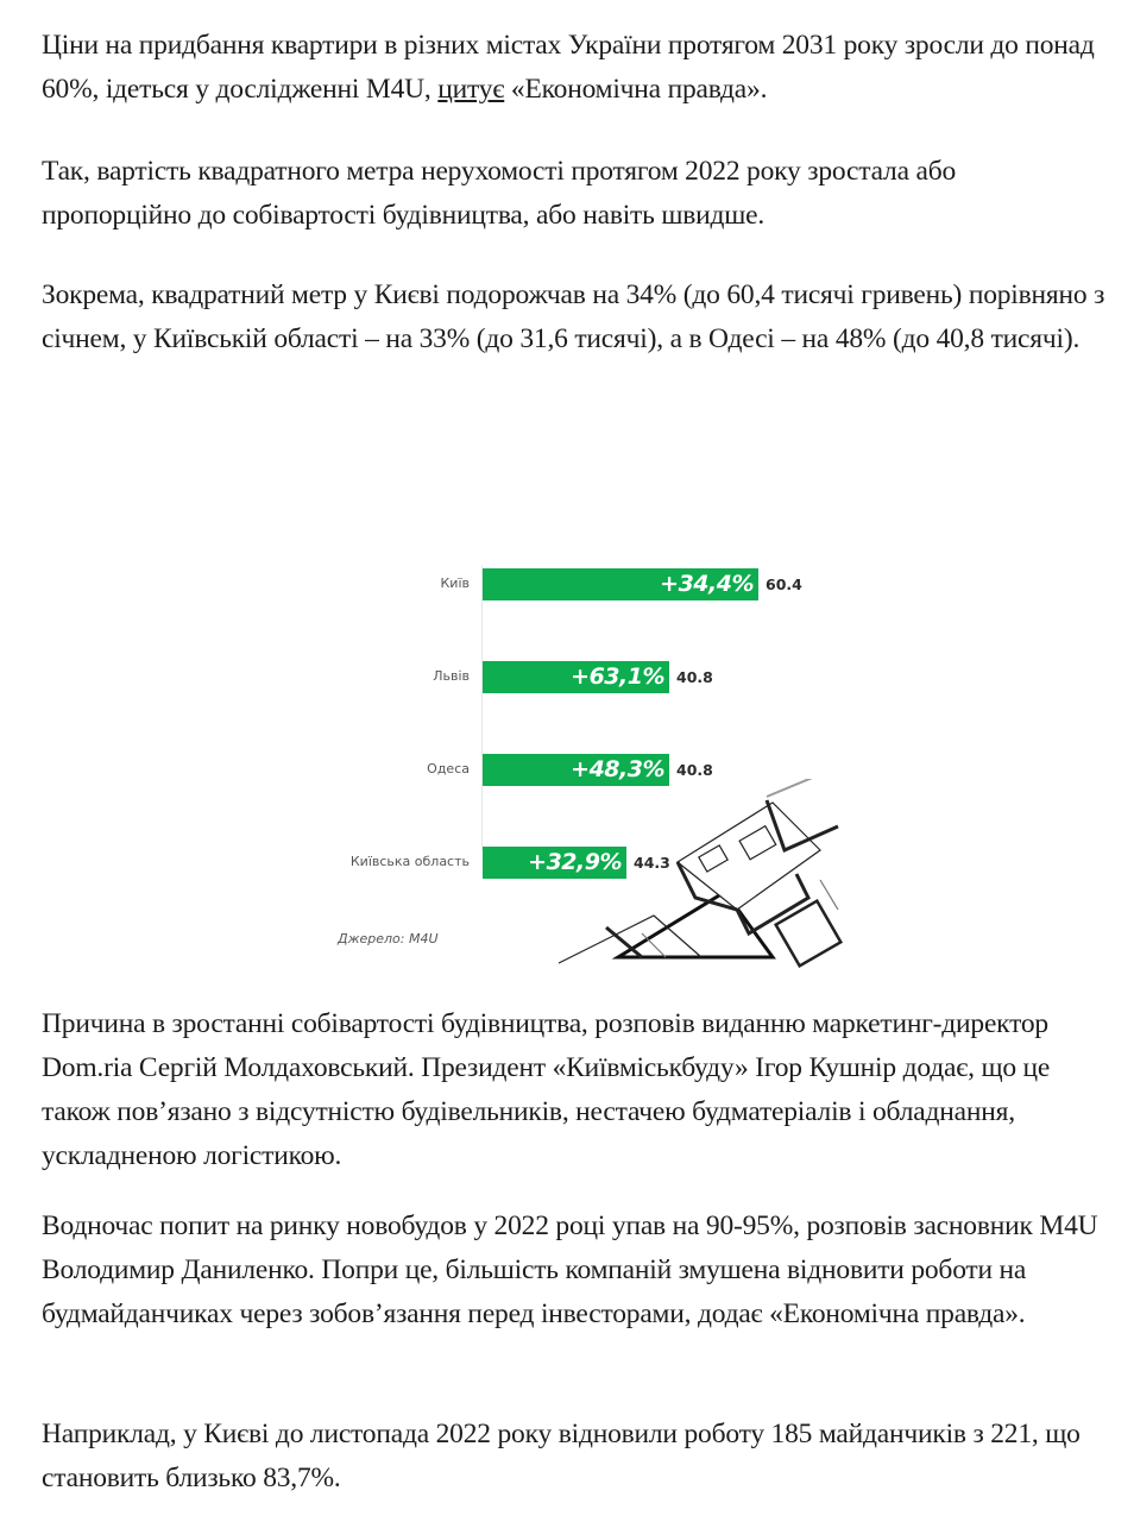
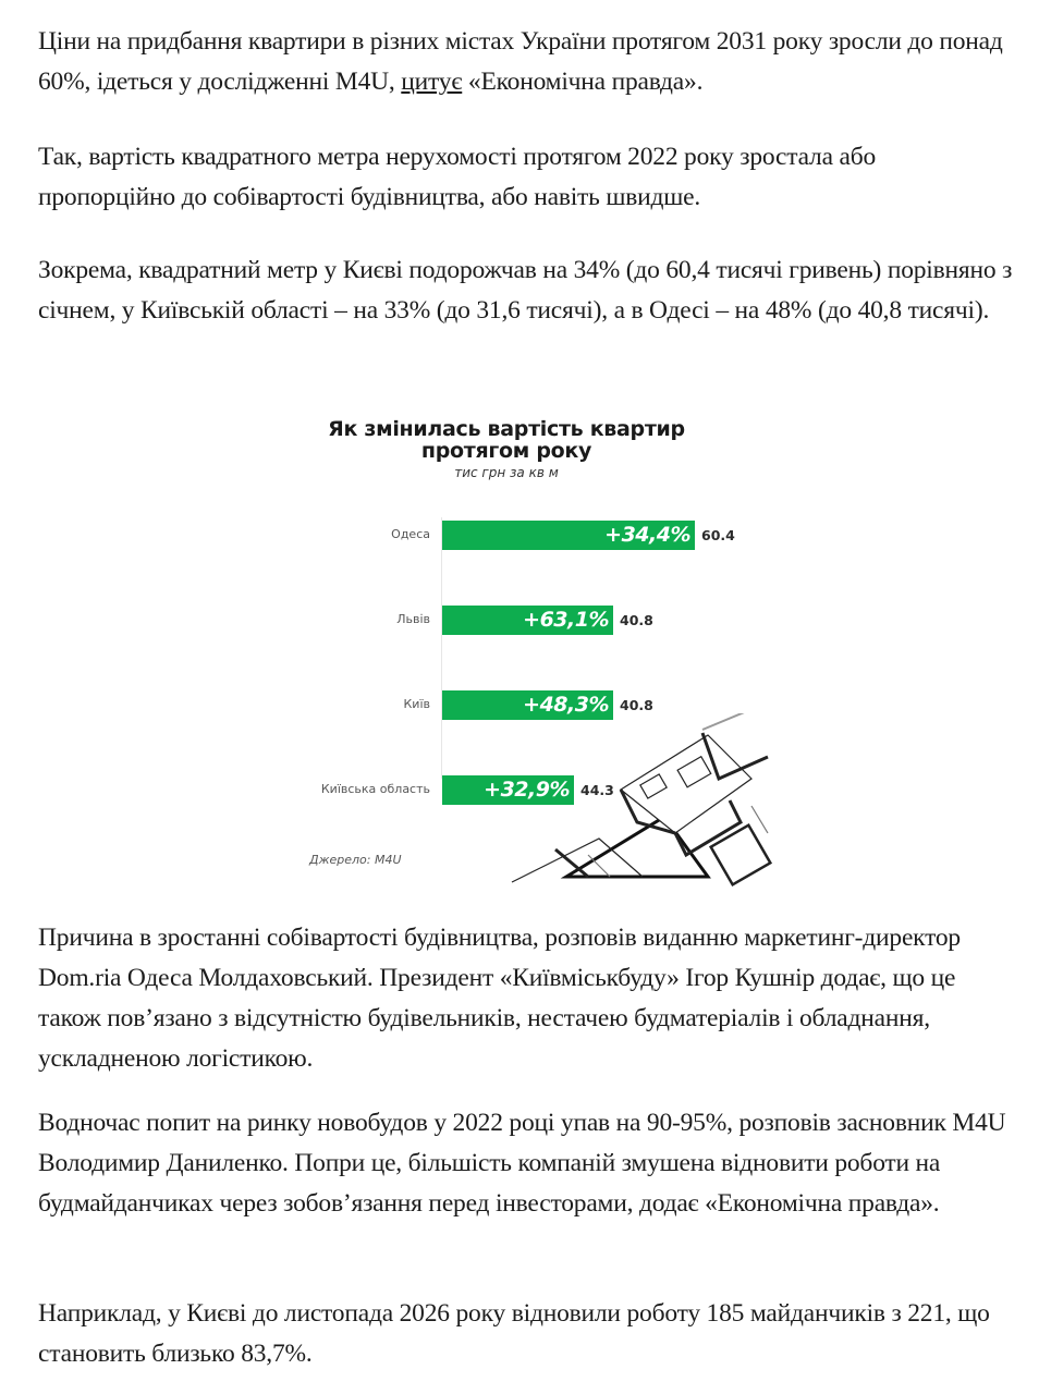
  Ціни на придбання квартири в різних містах України протягом 2031 року зросли до понад 60%, ідеться у дослідженні M4U, цитує «Економічна правда».
  Так, вартість квадратного метра нерухомості протягом 2022 року зростала або пропорційно до собівартості будівництва, або навіть швидше.
  Зокрема, квадратний метр у Києві подорожчав на 34% (до 60,4 тисячі гривень) порівняно з січнем, у Київській області – на 33% (до 31,6 тисячі), а в Одесі – на 48% (до 40,8 тисячі).
+ Як змінилась вартість квартир протягом року
+ тис грн за кв м
- Київ
+ Одеса
  +34,4%
  60.4
  Львів
  +63,1%
  40.8
- Одеса
+ Київ
  +48,3%
  40.8
  Київська область
  +32,9%
  44.3
  Джерело: M4U
- Причина в зростанні собівартості будівництва, розповів виданню маркетинг-директор Dom.ria Сергій Молдаховський. Президент «Київміськбуду» Ігор Кушнір додає, що це також пов’язано з відсутністю будівельників, нестачею будматеріалів і обладнання, ускладненою логістикою.
+ Причина в зростанні собівартості будівництва, розповів виданню маркетинг-директор Dom.ria Одеса Молдаховський. Президент «Київміськбуду» Ігор Кушнір додає, що це також пов’язано з відсутністю будівельників, нестачею будматеріалів і обладнання, ускладненою логістикою.
  Водночас попит на ринку новобудов у 2022 році упав на 90-95%, розповів засновник M4U Володимир Даниленко. Попри це, більшість компаній змушена відновити роботи на будмайданчиках через зобов’язання перед інвесторами, додає «Економічна правда».
- Наприклад, у Києві до листопада 2022 року відновили роботу 185 майданчиків з 221, що становить близько 83,7%.
+ Наприклад, у Києві до листопада 2026 року відновили роботу 185 майданчиків з 221, що становить близько 83,7%.
